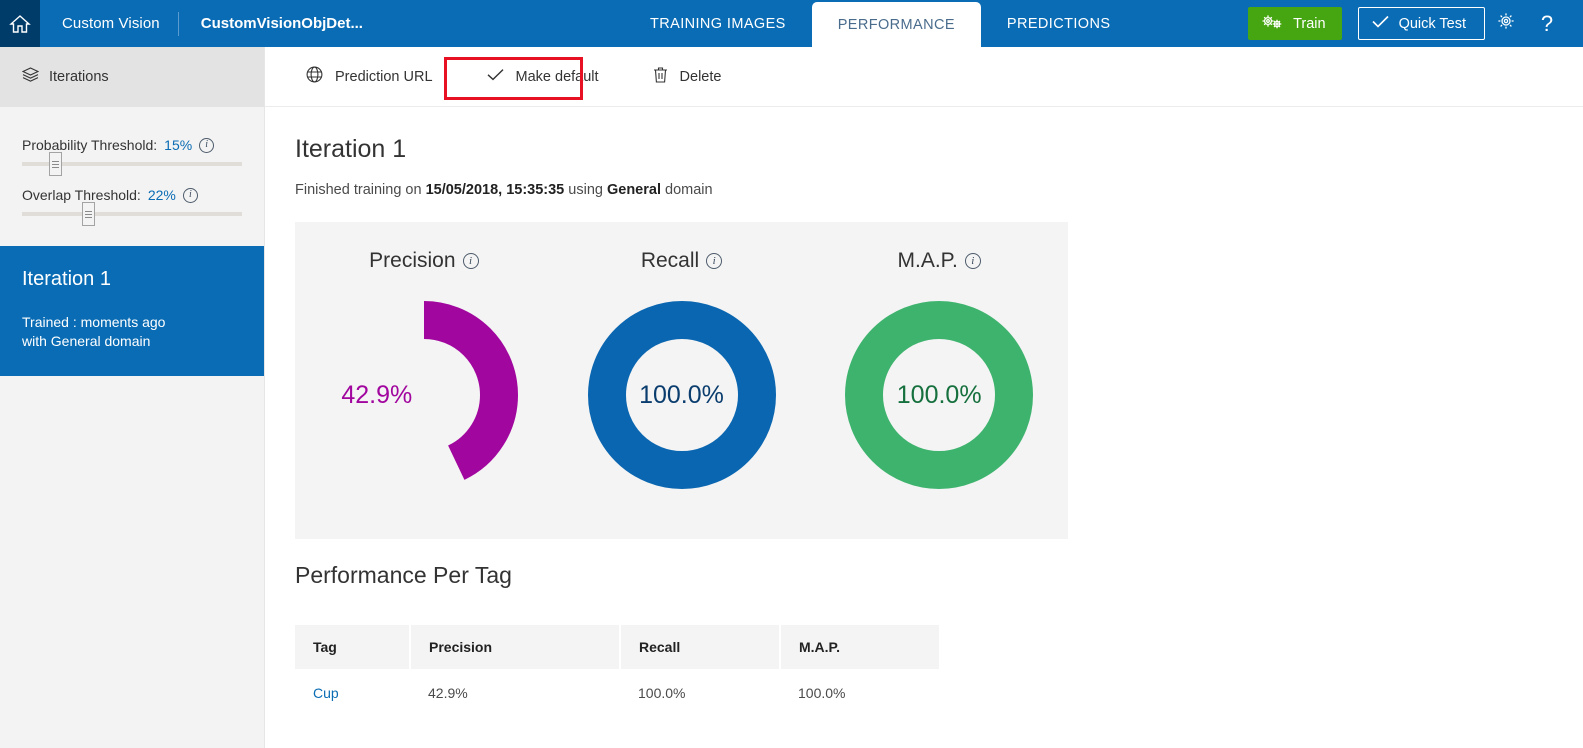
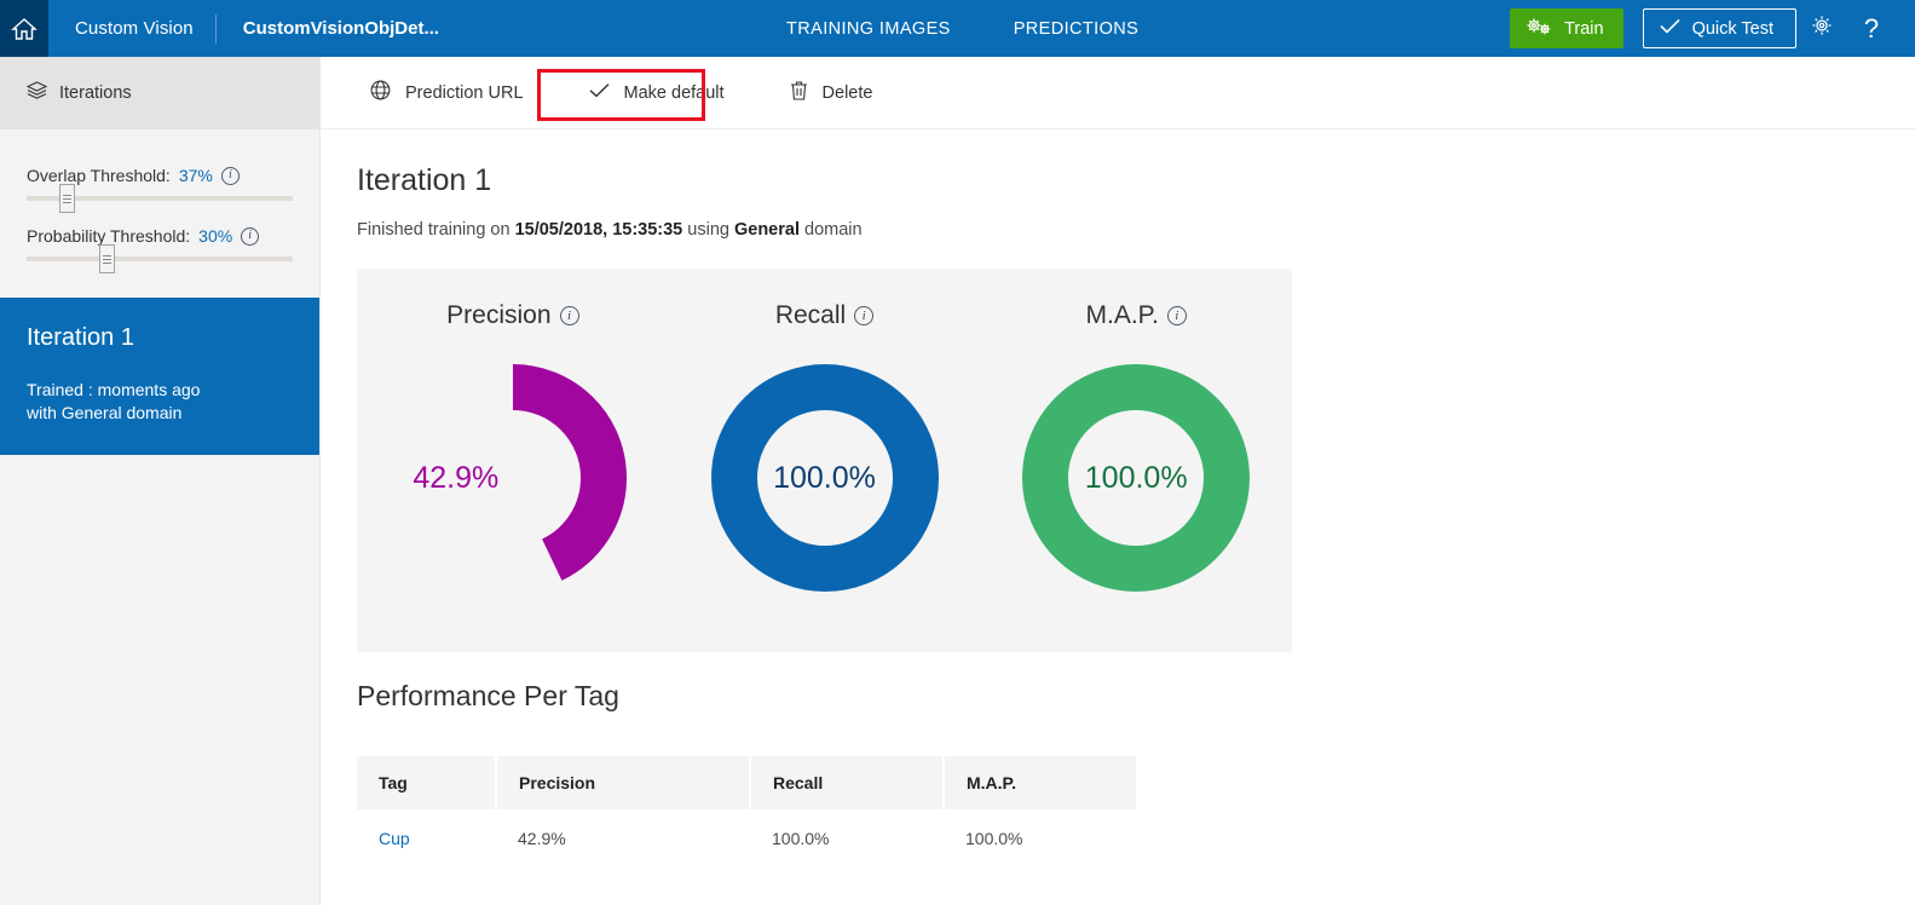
  Custom Vision
  CustomVisionObjDet...
  TRAINING IMAGES
- PERFORMANCE
  PREDICTIONS
  Train
  Quick Test
  ?
  Iterations
- Probability Threshold:
+ Overlap Threshold:
- 15%
+ 37%
  i
- Overlap Threshold:
+ Probability Threshold:
- 22%
+ 30%
  i
  Iteration 1
  Trained : moments ago
  with General domain
  Prediction URL
  Make default
  Delete
  Iteration 1
  Finished training on 15/05/2018, 15:35:35 using General domain
  Precision
  i
  42.9%
  Recall
  i
  100.0%
  M.A.P.
  i
  100.0%
  Performance Per Tag
  Tag	Precision	Recall	M.A.P.
  Cup	42.9%	100.0%	100.0%
